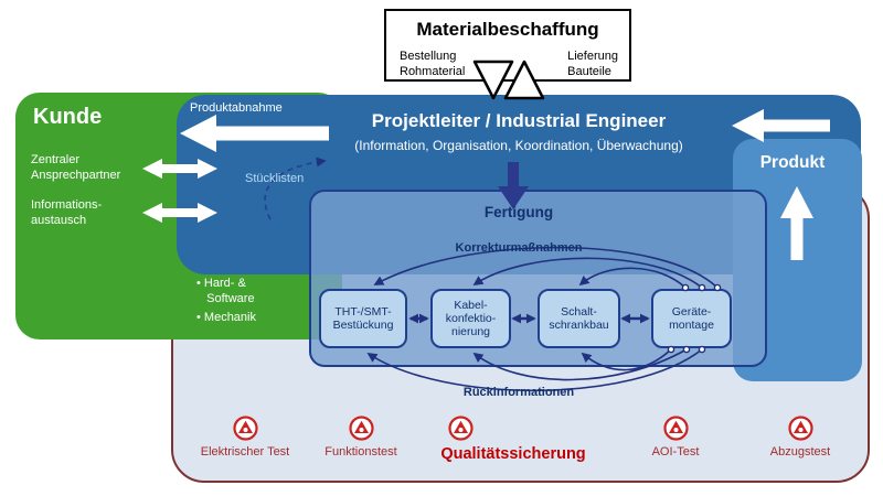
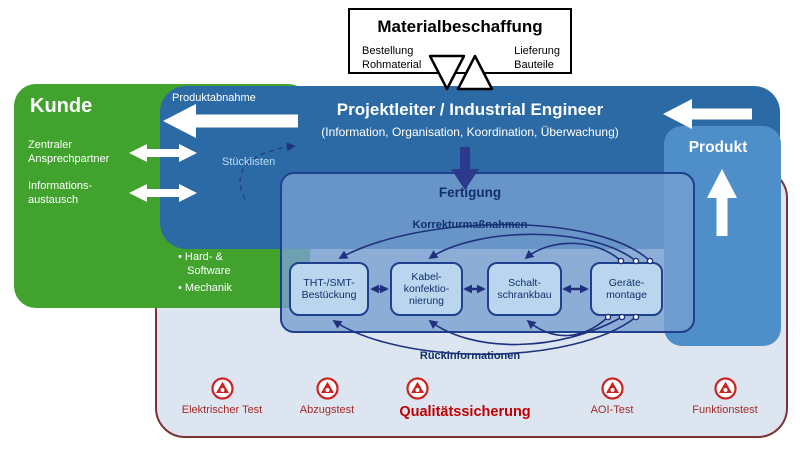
  THT-/SMT-
  Bestückung
  Kabel-
  konfektio-
  nierung
  Schalt-
  schrankbau
  Geräte-
  montage
  Materialbeschaffung
  Bestellung
  Rohmaterial
  Lieferung
  Bauteile
  Kunde
  Zentraler
  Ansprechpartner
  Informations-
  austausch
  Produktabnahme
  Projektleiter / Industrial Engineer
  (Information, Organisation, Koordination, Überwachung)
  Stücklisten
  Produkt
  Fertigung
  Korrekturmaßnahmen
  Rückinformationen
  • Hard- &
  Software
  • Mechanik
  Elektrischer Test
- Funktionstest
+ Abzugstest
  Qualitätssicherung
  AOI-Test
- Abzugstest
+ Funktionstest
